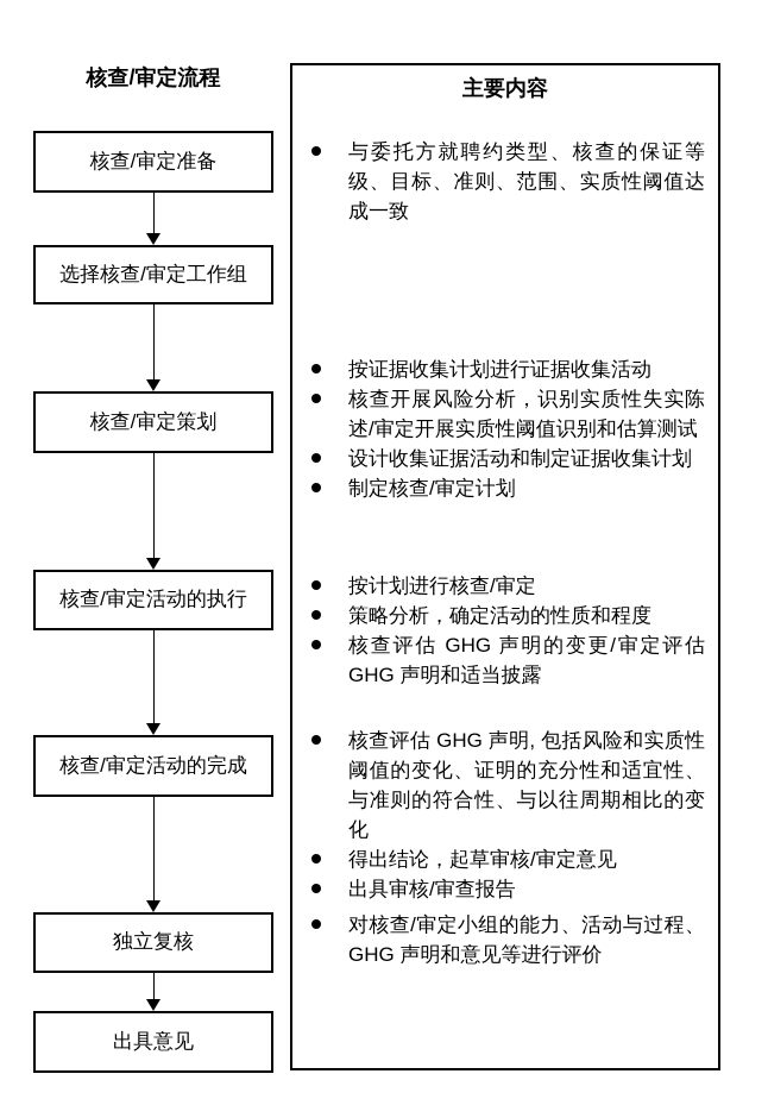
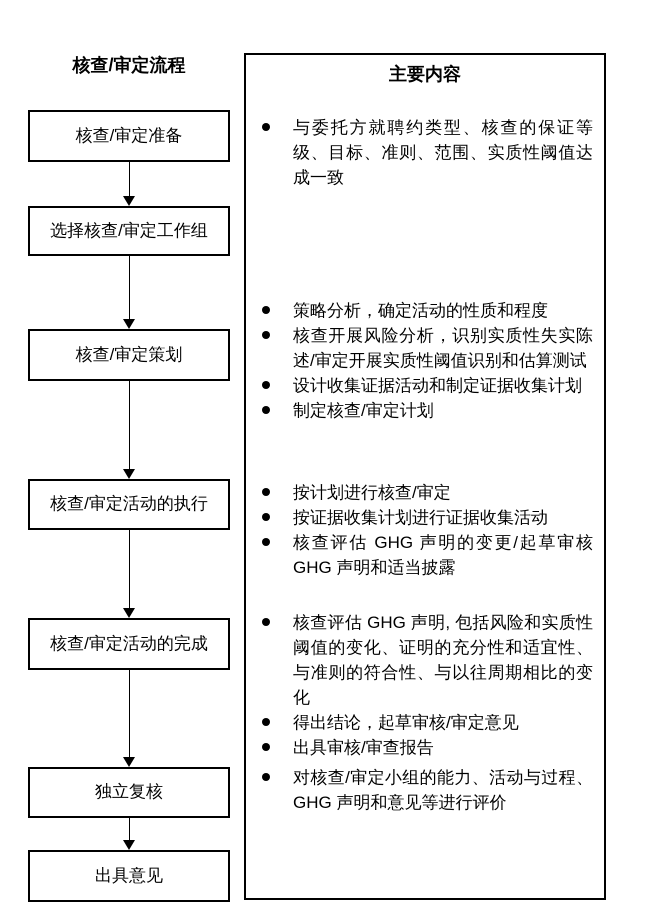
  核查/审定流程
  核查/审定准备
  选择核查/审定工作组
  核查/审定策划
  核查/审定活动的执行
  核查/审定活动的完成
  独立复核
  出具意见
  主要内容
  与委托方就聘约类型、核查的保证等级、目标、准则、范围、实质性阈值达成一致
- 按证据收集计划进行证据收集活动
+ 策略分析，确定活动的性质和程度
  核查开展风险分析，识别实质性失实陈述/审定开展实质性阈值识别和估算测试
  设计收集证据活动和制定证据收集计划
  制定核查/审定计划
  按计划进行核查/审定
- 策略分析，确定活动的性质和程度
+ 按证据收集计划进行证据收集活动
- 核查评估 GHG 声明的变更/审定评估 GHG 声明和适当披露
+ 核查评估 GHG 声明的变更/起草审核 GHG 声明和适当披露
  核查评估 GHG 声明, 包括风险和实质性阈值的变化、证明的充分性和适宜性、与准则的符合性、与以往周期相比的变化
  得出结论，起草审核/审定意见
  出具审核/审查报告
  对核查/审定小组的能力、活动与过程、GHG 声明和意见等进行评价
